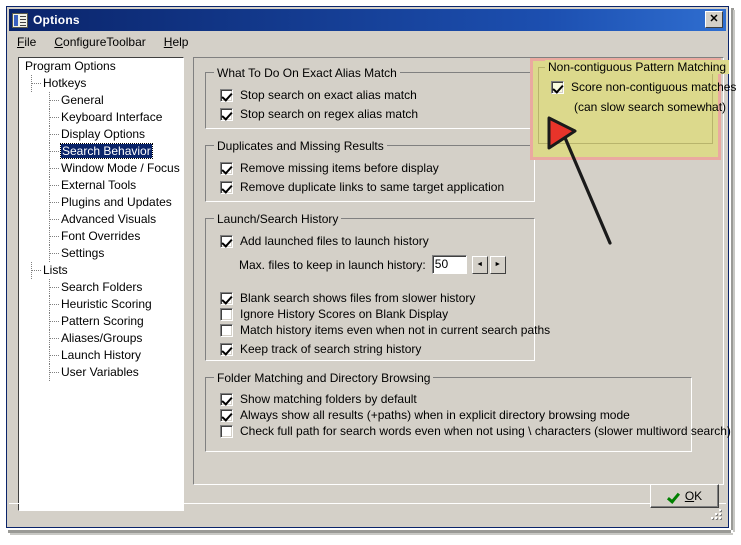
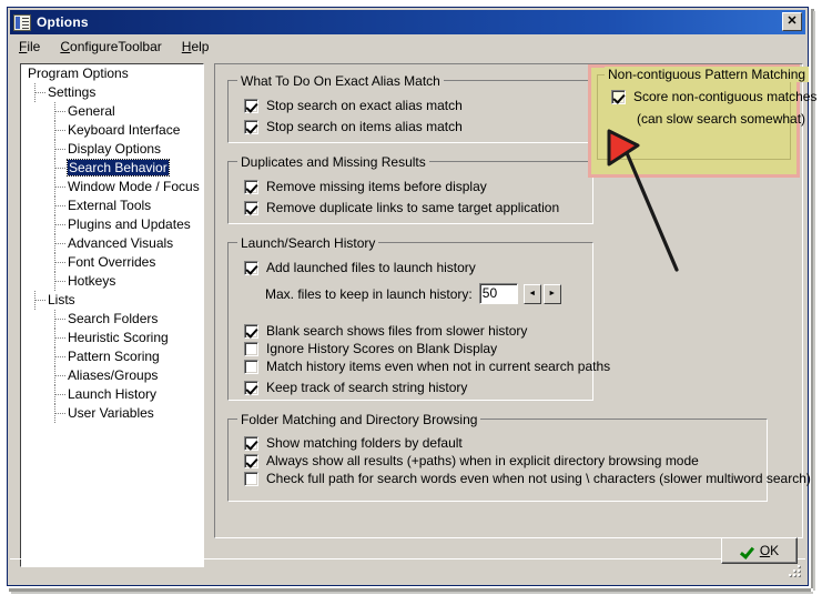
  Options
  ✕
  File
  ConfigureToolbar
  Help
  Program Options
- Hotkeys
+ Settings
  General
  Keyboard Interface
  Display Options
  Search Behavior
  Window Mode / Focus
  External Tools
  Plugins and Updates
  Advanced Visuals
  Font Overrides
- Settings
+ Hotkeys
  Lists
  Search Folders
  Heuristic Scoring
  Pattern Scoring
  Aliases/Groups
  Launch History
  User Variables
  What To Do On Exact Alias Match
  Stop search on exact alias match
- Stop search on regex alias match
+ Stop search on items alias match
  Duplicates and Missing Results
  Remove missing items before display
  Remove duplicate links to same target application
  Launch/Search History
  Add launched files to launch history
  Max. files to keep in launch history:
  50
  Blank search shows files from slower history
  Ignore History Scores on Blank Display
  Match history items even when not in current search paths
  Keep track of search string history
  Folder Matching and Directory Browsing
  Show matching folders by default
  Always show all results (+paths) when in explicit directory browsing mode
  Check full path for search words even when not using \ characters (slower multiword search)
  Non-contiguous Pattern Matching
  Score non-contiguous matches
  (can slow search somewhat)
  OK
